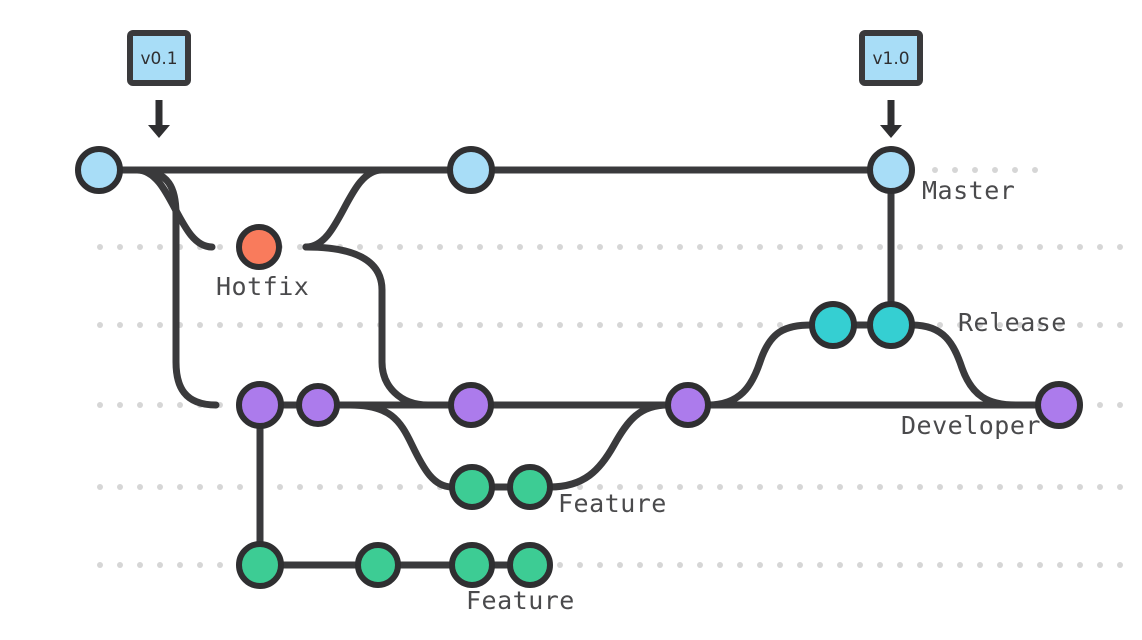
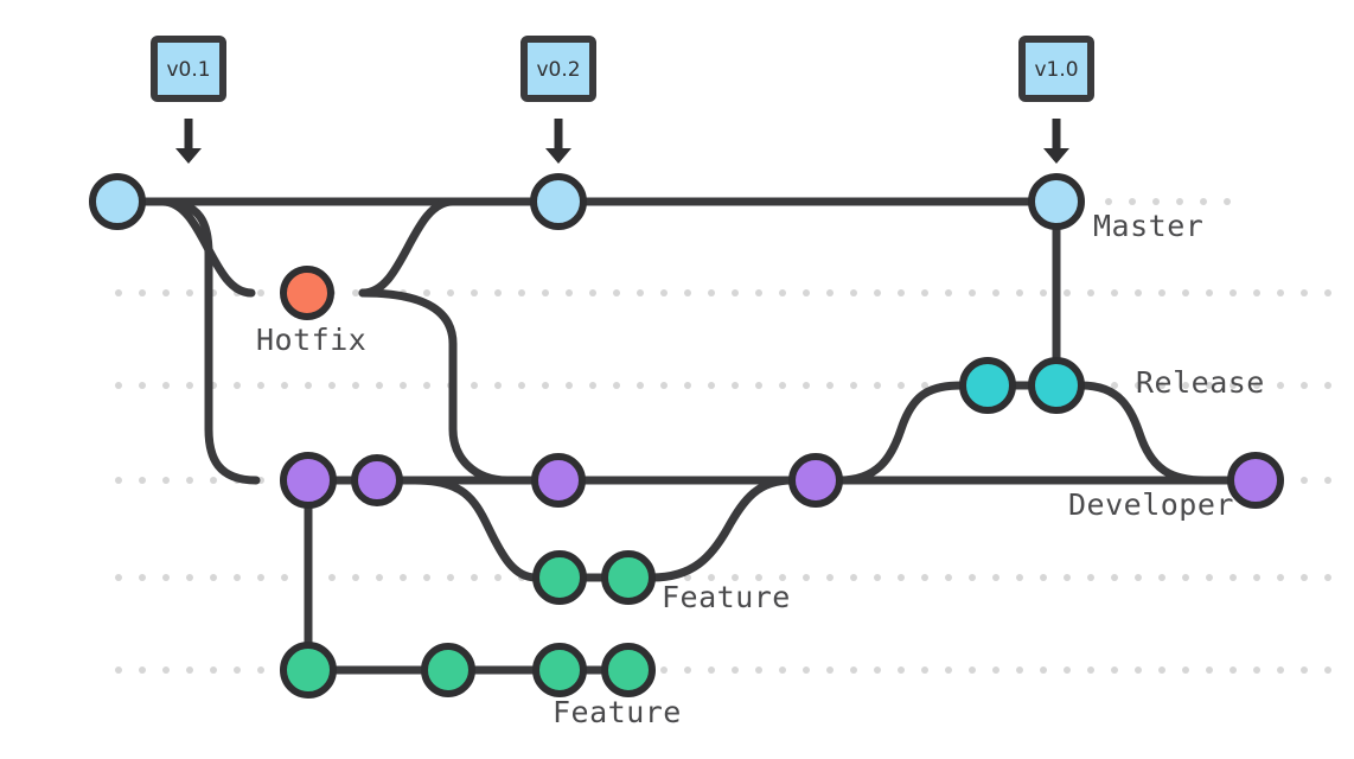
  Master
  Hotfix
  Release
  Developer
  Feature
  Feature
  v0.1
+ v0.2
  v1.0
